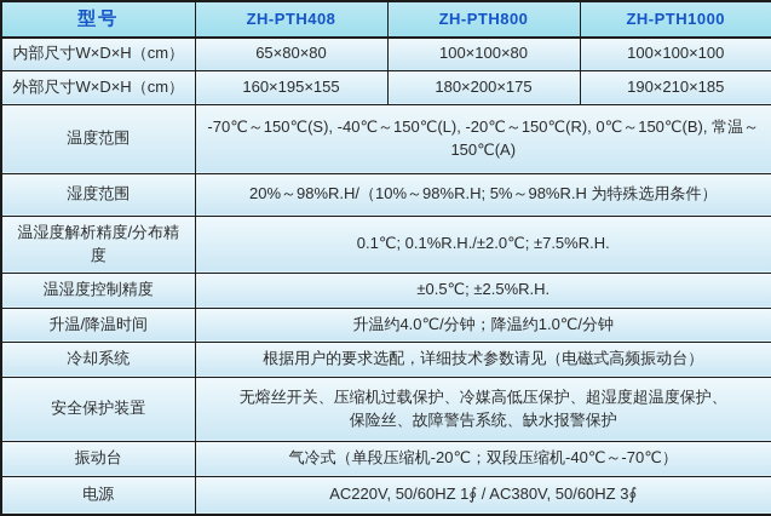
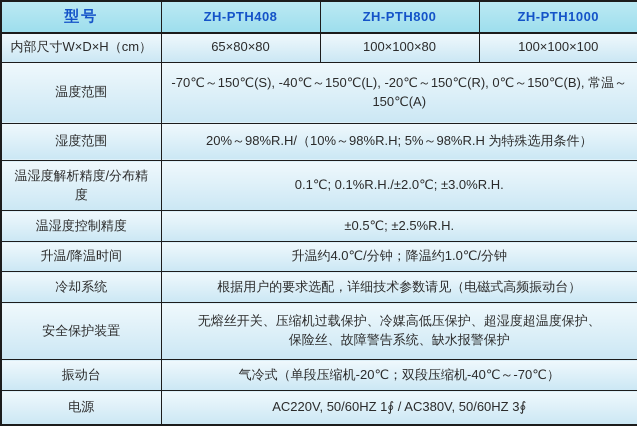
  型号	ZH-PTH408	ZH-PTH800	ZH-PTH1000
  内部尺寸W×D×H（cm）	65×80×80	100×100×80	100×100×100
- 外部尺寸W×D×H（cm）	160×195×155	180×200×175	190×210×185
  温度范围	-70℃～150℃(S), -40℃～150℃(L), -20℃～150℃(R), 0℃～150℃(B), 常温～150℃(A)
  湿度范围	20%～98%R.H/（10%～98%R.H; 5%～98%R.H 为特殊选用条件）
- 温湿度解析精度/分布精度	0.1℃; 0.1%R.H./±2.0℃; ±7.5%R.H.
+ 温湿度解析精度/分布精度	0.1℃; 0.1%R.H./±2.0℃; ±3.0%R.H.
  温湿度控制精度	±0.5℃; ±2.5%R.H.
  升温/降温时间	升温约4.0℃/分钟；降温约1.0℃/分钟
  冷却系统	根据用户的要求选配，详细技术参数请见（电磁式高频振动台）
  安全保护装置	无熔丝开关、压缩机过载保护、冷媒高低压保护、超湿度超温度保护、 保险丝、故障警告系统、缺水报警保护
  振动台	气冷式（单段压缩机-20℃；双段压缩机-40℃～-70℃）
  电源	AC220V, 50/60HZ 1∮ / AC380V, 50/60HZ 3∮
